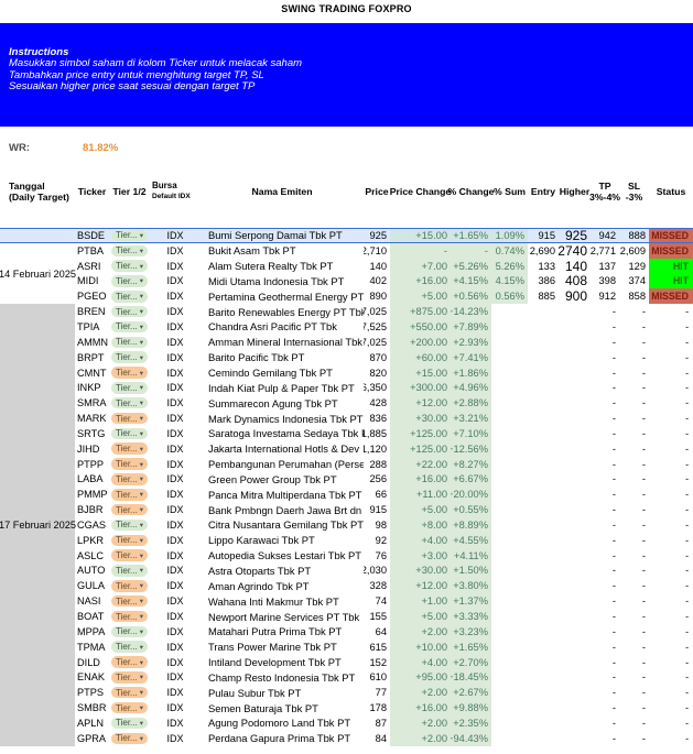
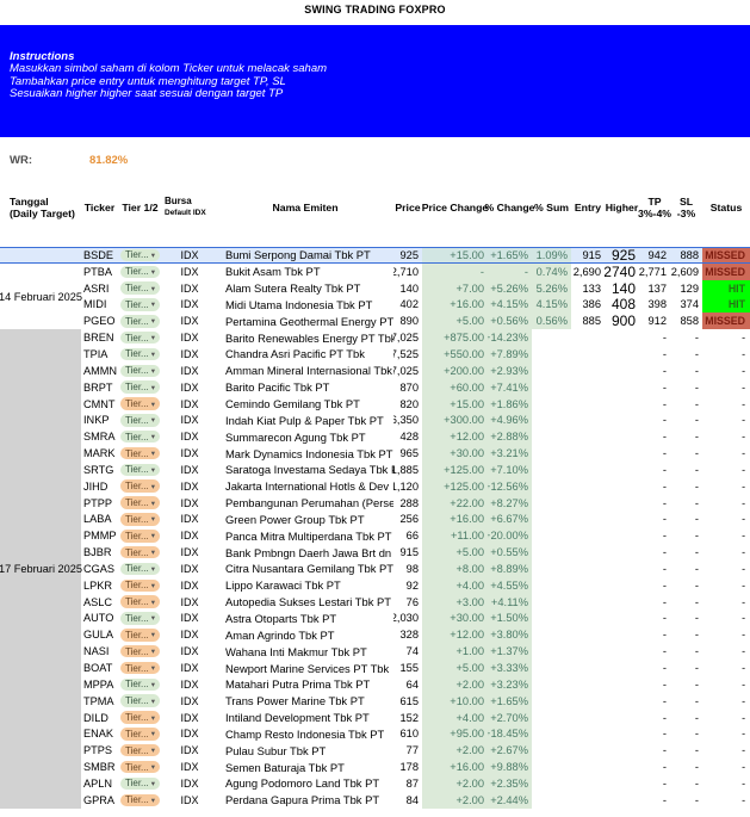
  SWING TRADING FOXPRO
  Instructions
  Masukkan simbol saham di kolom Ticker untuk melacak saham
  Tambahkan price entry untuk menghitung target TP, SL
- Sesuaikan higher price saat sesuai dengan target TP
+ Sesuaikan higher higher saat sesuai dengan target TP
  WR:
  81.82%
  Tanggal
  (Daily Target)
  Ticker
  Tier 1/2
  Bursa
  Nama Emiten
  Price
  Price Change
  % Chang
  % Sum
  Entry
  Higher
  TP
  3%-4%
  SL
  -3%
  Status
  17 Februari 2025
  14 Februari 2025
  BSDE
  Tier...
  IDX
  Bumi Serpong Damai Tbk PT
  925
  +15.00
  +1.65%
  1.09%
  915
  925
  942
  888
  MISSED
  PTBA
  Tier...
  IDX
  Bukit Asam Tbk PT
  2,710
  -
  -
  0.74%
  2,690
  2740
  2,771
  2,609
  MISSED
  ASRI
  Tier...
  IDX
  Alam Sutera Realty Tbk PT
  140
  +7.00
  +5.26%
  5.26%
  133
  140
  137
  129
  HIT
  MIDI
  Tier...
  IDX
  Midi Utama Indonesia Tbk PT
  402
  +16.00
  +4.15%
  4.15%
  386
  408
  398
  374
  HIT
  PGEO
  Tier...
  IDX
  Pertamina Geothermal Energy PT
  890
  +5.00
  +0.56%
  0.56%
  885
  900
  912
  858
  MISSED
  BREN
  Tier...
  IDX
  Barito Renewables Energy PT Tb
  7,025
  +875.00
  +14.23%
  -
  -
  -
  TPIA
  Tier...
  IDX
  Chandra Asri Pacific PT Tbk
  7,525
  +550.00
  +7.89%
  -
  -
  -
  AMMN
  Tier...
  IDX
  Amman Mineral Internasional Tbk
  7,025
  +200.00
  +2.93%
  -
  -
  -
  BRPT
  Tier...
  IDX
  Barito Pacific Tbk PT
  870
  +60.00
  +7.41%
  -
  -
  -
  CMNT
  Tier...
  IDX
  Cemindo Gemilang Tbk PT
  820
  +15.00
  +1.86%
  -
  -
  -
  INKP
  Tier...
  IDX
  Indah Kiat Pulp & Paper Tbk PT
  6,350
  +300.00
  +4.96%
  -
  -
  -
  SMRA
  Tier...
  IDX
  Summarecon Agung Tbk PT
  428
  +12.00
  +2.88%
  -
  -
  -
  MARK
  Tier...
  IDX
  Mark Dynamics Indonesia Tbk PT
- 836
+ 965
  +30.00
  +3.21%
  -
  -
  -
  SRTG
  Tier...
  IDX
  Saratoga Investama Sedaya Tbk
  1,885
  +125.00
  +7.10%
  -
  -
  -
  JIHD
  Tier...
  IDX
  Jakarta International Hotls & Dev
  1,120
  +125.00
  +12.56%
  -
  -
  -
  PTPP
  Tier...
  IDX
  Pembangunan Perumahan (Perse
  288
  +22.00
  +8.27%
  -
  -
  -
  LABA
  Tier...
  IDX
  Green Power Group Tbk PT
  256
  +16.00
  +6.67%
  -
  -
  -
  PMMP
  Tier...
  IDX
  Panca Mitra Multiperdana Tbk PT
  66
  +11.00
  +20.00%
  -
  -
  -
  BJBR
  Tier...
  IDX
  Bank Pmbngn Daerh Jawa Brt dn
  915
  +5.00
  +0.55%
  -
  -
  -
  CGAS
  Tier...
  IDX
  Citra Nusantara Gemilang Tbk PT
  98
  +8.00
  +8.89%
  -
  -
  -
  LPKR
  Tier...
  IDX
  Lippo Karawaci Tbk PT
  92
  +4.00
  +4.55%
  -
  -
  -
  ASLC
  Tier...
  IDX
  Autopedia Sukses Lestari Tbk PT
  76
  +3.00
  +4.11%
  -
  -
  -
  AUTO
  Tier...
  IDX
  Astra Otoparts Tbk PT
  2,030
  +30.00
  +1.50%
  -
  -
  -
  GULA
  Tier...
  IDX
  Aman Agrindo Tbk PT
  328
  +12.00
  +3.80%
  -
  -
  -
  NASI
  Tier...
  IDX
  Wahana Inti Makmur Tbk PT
  74
  +1.00
  +1.37%
  -
  -
  -
  BOAT
  Tier...
  IDX
  Newport Marine Services PT Tbk
  155
  +5.00
  +3.33%
  -
  -
  -
  MPPA
  Tier...
  IDX
  Matahari Putra Prima Tbk PT
  64
  +2.00
  +3.23%
  -
  -
  -
  TPMA
  Tier...
  IDX
  Trans Power Marine Tbk PT
  615
  +10.00
  +1.65%
  -
  -
  -
  DILD
  Tier...
  IDX
  Intiland Development Tbk PT
  152
  +4.00
  +2.70%
  -
  -
  -
  ENAK
  Tier...
  IDX
  Champ Resto Indonesia Tbk PT
  610
  +95.00
  +18.45%
  -
  -
  -
  PTPS
  Tier...
  IDX
  Pulau Subur Tbk PT
  77
  +2.00
  +2.67%
  -
  -
  -
  SMBR
  Tier...
  IDX
  Semen Baturaja Tbk PT
  178
  +16.00
  +9.88%
  -
  -
  -
  APLN
  Tier...
  IDX
  Agung Podomoro Land Tbk PT
  87
  +2.00
  +2.35%
  -
  -
  -
  GPRA
  Tier...
  IDX
  Perdana Gapura Prima Tbk PT
  84
  +2.00
- +94.43%
+ +2.44%
  -
  -
  -
